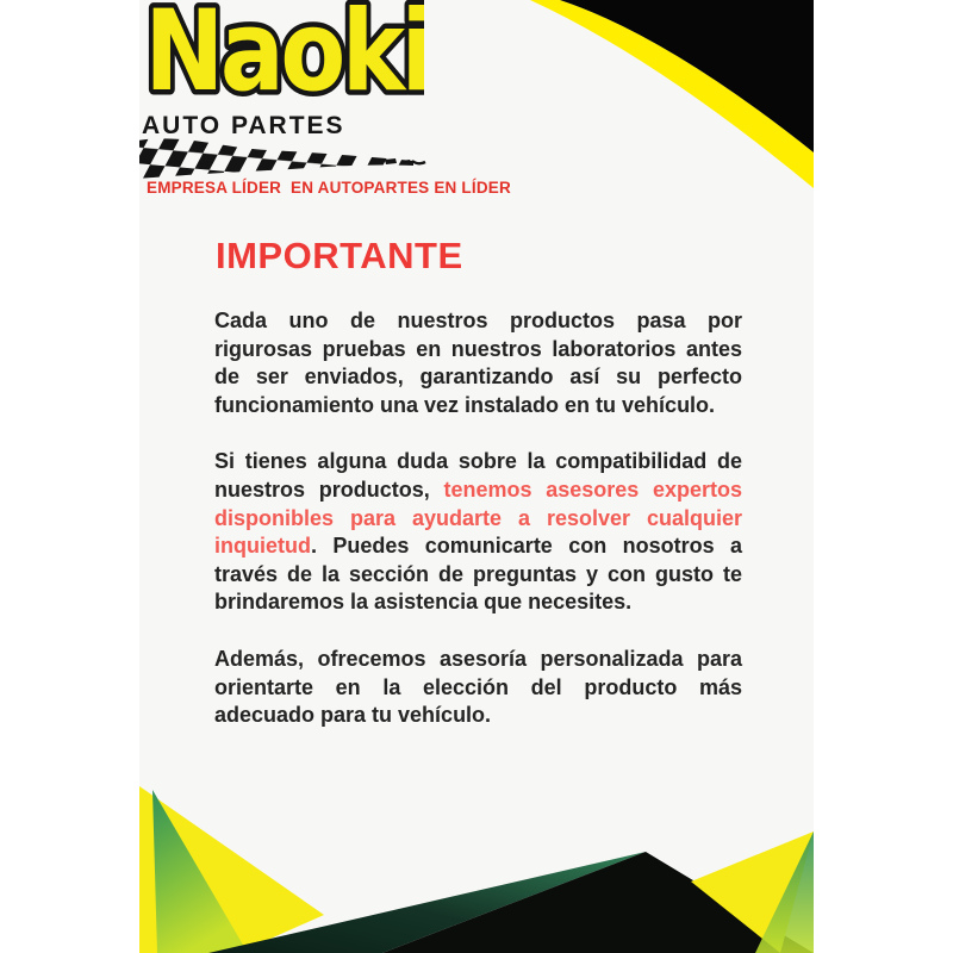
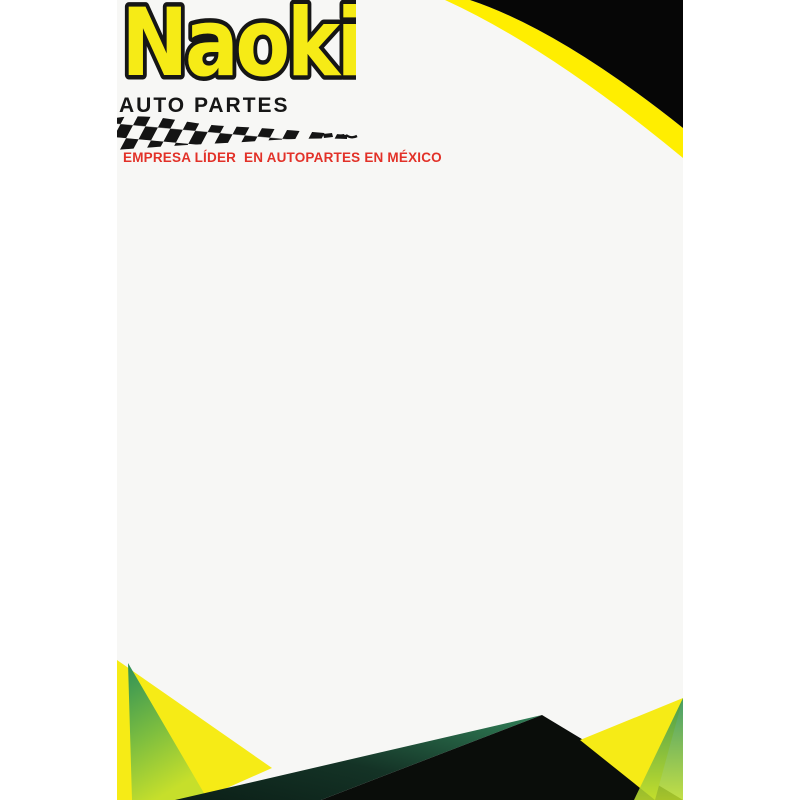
  Naoki
  AUTO PARTES
- EMPRESA LÍDER EN AUTOPARTES EN LÍDER
+ EMPRESA LÍDER EN AUTOPARTES EN MÉXICO
- IMPORTANTE
- Cada uno de nuestros productos pasa por rigurosas pruebas en nuestros laboratorios antes de ser enviados, garantizando así su perfecto funcionamiento una vez instalado en tu vehículo.
- Si tienes alguna duda sobre la compatibilidad de nuestros productos, tenemos asesores expertos disponibles para ayudarte a resolver cualquier inquietud. Puedes comunicarte con nosotros a través de la sección de preguntas y con gusto te brindaremos la asistencia que necesites.
- Además, ofrecemos asesoría personalizada para orientarte en la elección del producto más adecuado para tu vehículo.
